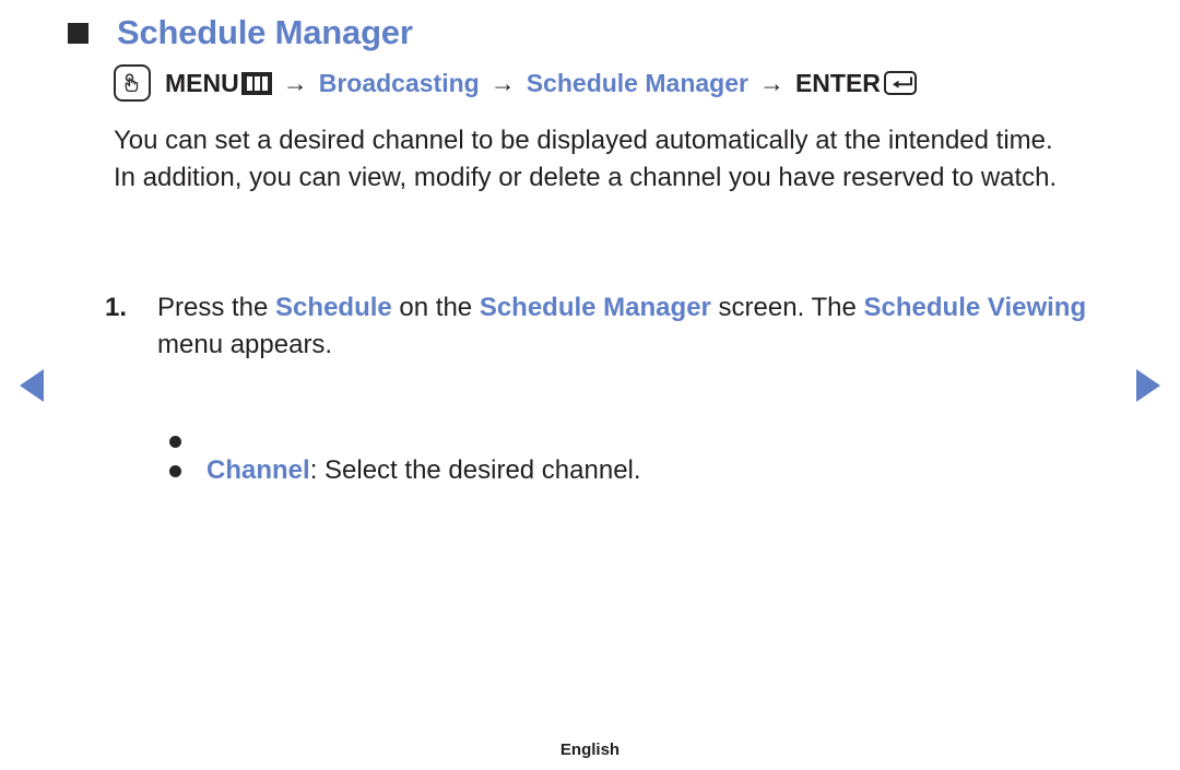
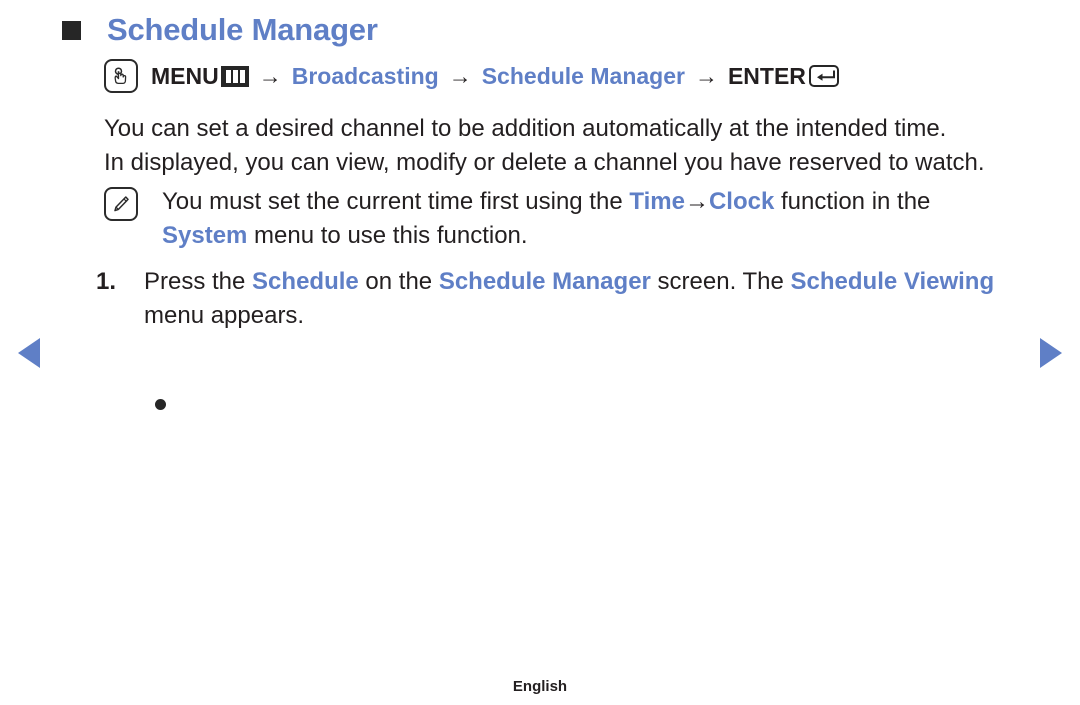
  Schedule Manager
  MENU
  →
  Broadcasting
  →
  Schedule Manager
  →
  ENTER
- You can set a desired channel to be displayed automatically at the intended time.
+ You can set a desired channel to be addition automatically at the intended time.
- In addition, you can view, modify or delete a channel you have reserved to watch.
+ In displayed, you can view, modify or delete a channel you have reserved to watch.
+ You must set the current time first using the Time→Clock function in the System menu to use this function.
  1.
  Press the Schedule on the Schedule Manager screen. The Schedule Viewing menu appears.
- Channel: Select the desired channel.
  English
